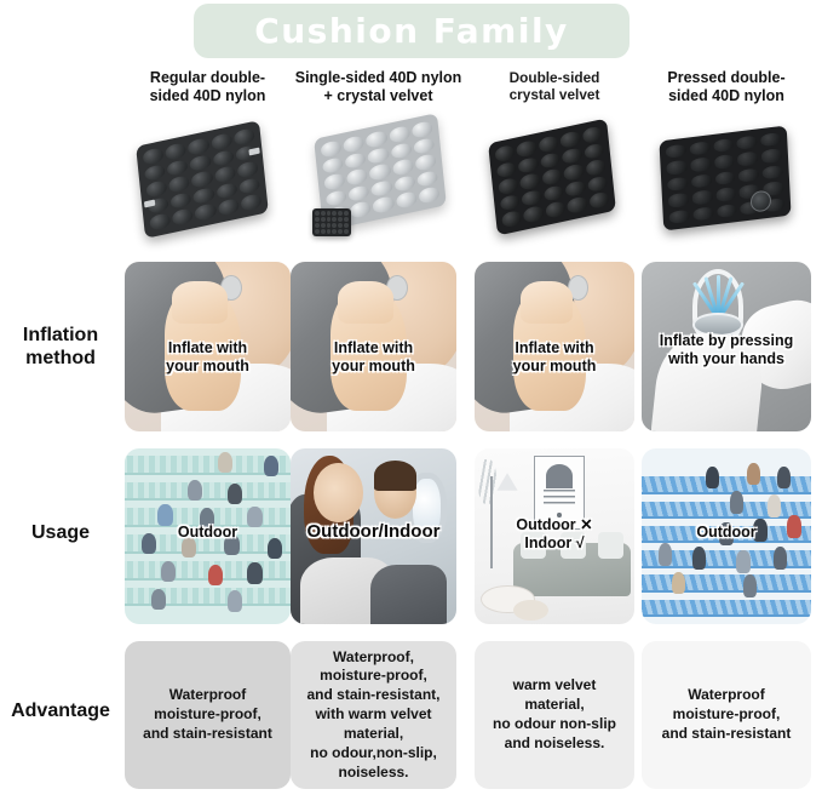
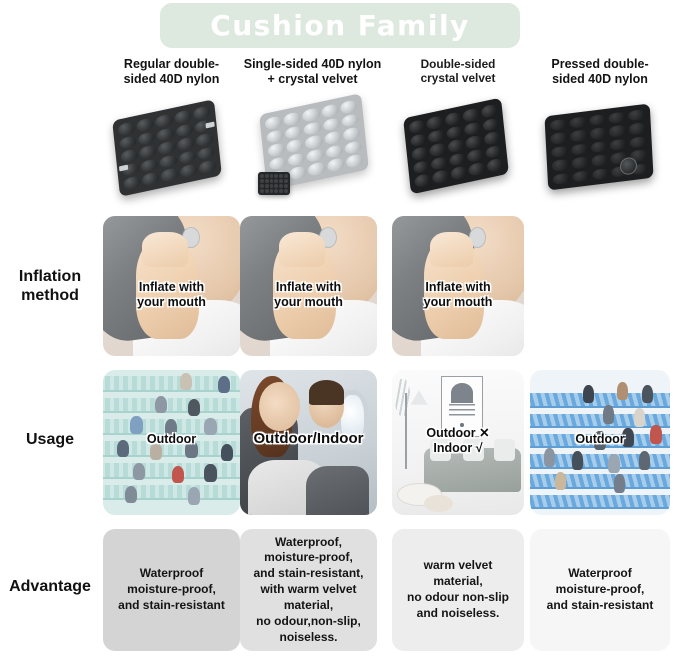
  Cushion Family
  Regular double-
  sided 40D nylon
  Single-sided 40D nylon
  + crystal velvet
  Double-sided
  crystal velvet
  Pressed double-
  sided 40D nylon
  Inflation
  method
  Inflate with
  your mouth
  Inflate with
  your mouth
  Inflate with
  your mouth
- Inflate by pressing
- with your hands
  Usage
  Outdoor
  Outdoor/Indoor
  Outdoor ✕
  Indoor √
  Outdoor
  Advantage
  Waterproof
  moisture-proof,
  and stain-resistant
  Waterproof,
  moisture-proof,
  and stain-resistant,
  with warm velvet
  material,
  no odour,non-slip,
  noiseless.
  warm velvet material,
  no odour non-slip
  and noiseless.
  Waterproof
  moisture-proof,
  and stain-resistant
